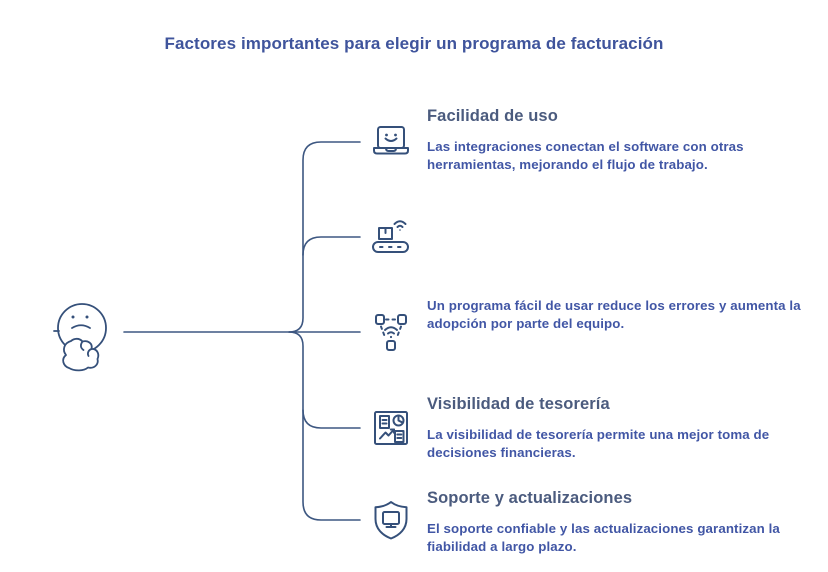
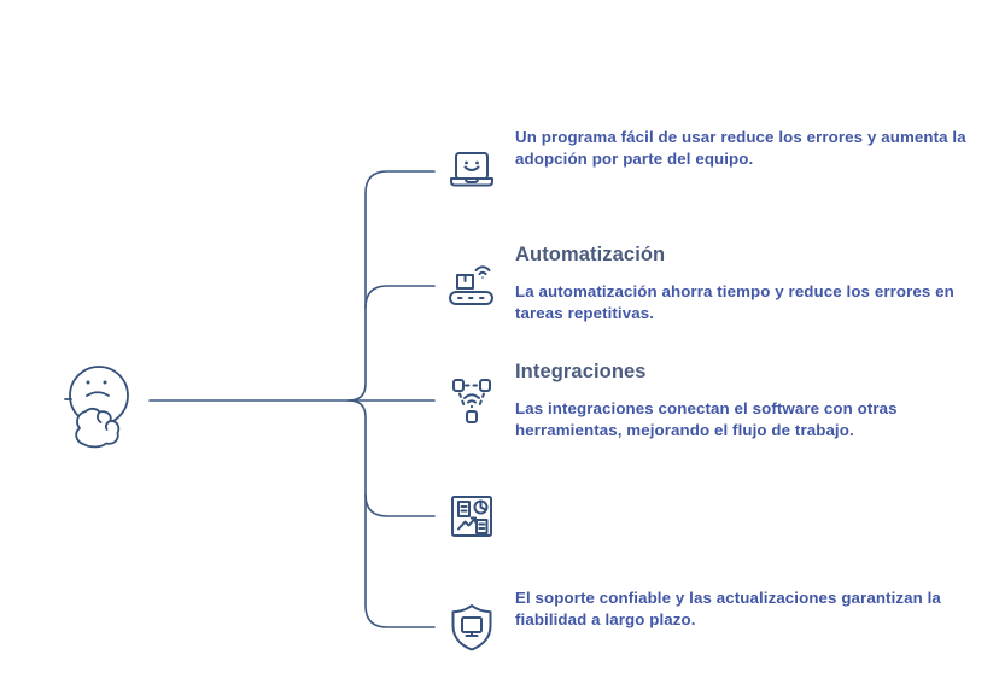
- Factores importantes para elegir un programa de facturación
- Facilidad de uso
- Las integraciones conectan el software con otras herramientas, mejorando el flujo de trabajo.
+ Un programa fácil de usar reduce los errores y aumenta la adopción por parte del equipo.
+ Automatización
+ La automatización ahorra tiempo y reduce los errores en tareas repetitivas.
+ Integraciones
- Un programa fácil de usar reduce los errores y aumenta la adopción por parte del equipo.
+ Las integraciones conectan el software con otras herramientas, mejorando el flujo de trabajo.
- Visibilidad de tesorería
- La visibilidad de tesorería permite una mejor toma de decisiones financieras.
- Soporte y actualizaciones
  El soporte confiable y las actualizaciones garantizan la fiabilidad a largo plazo.
